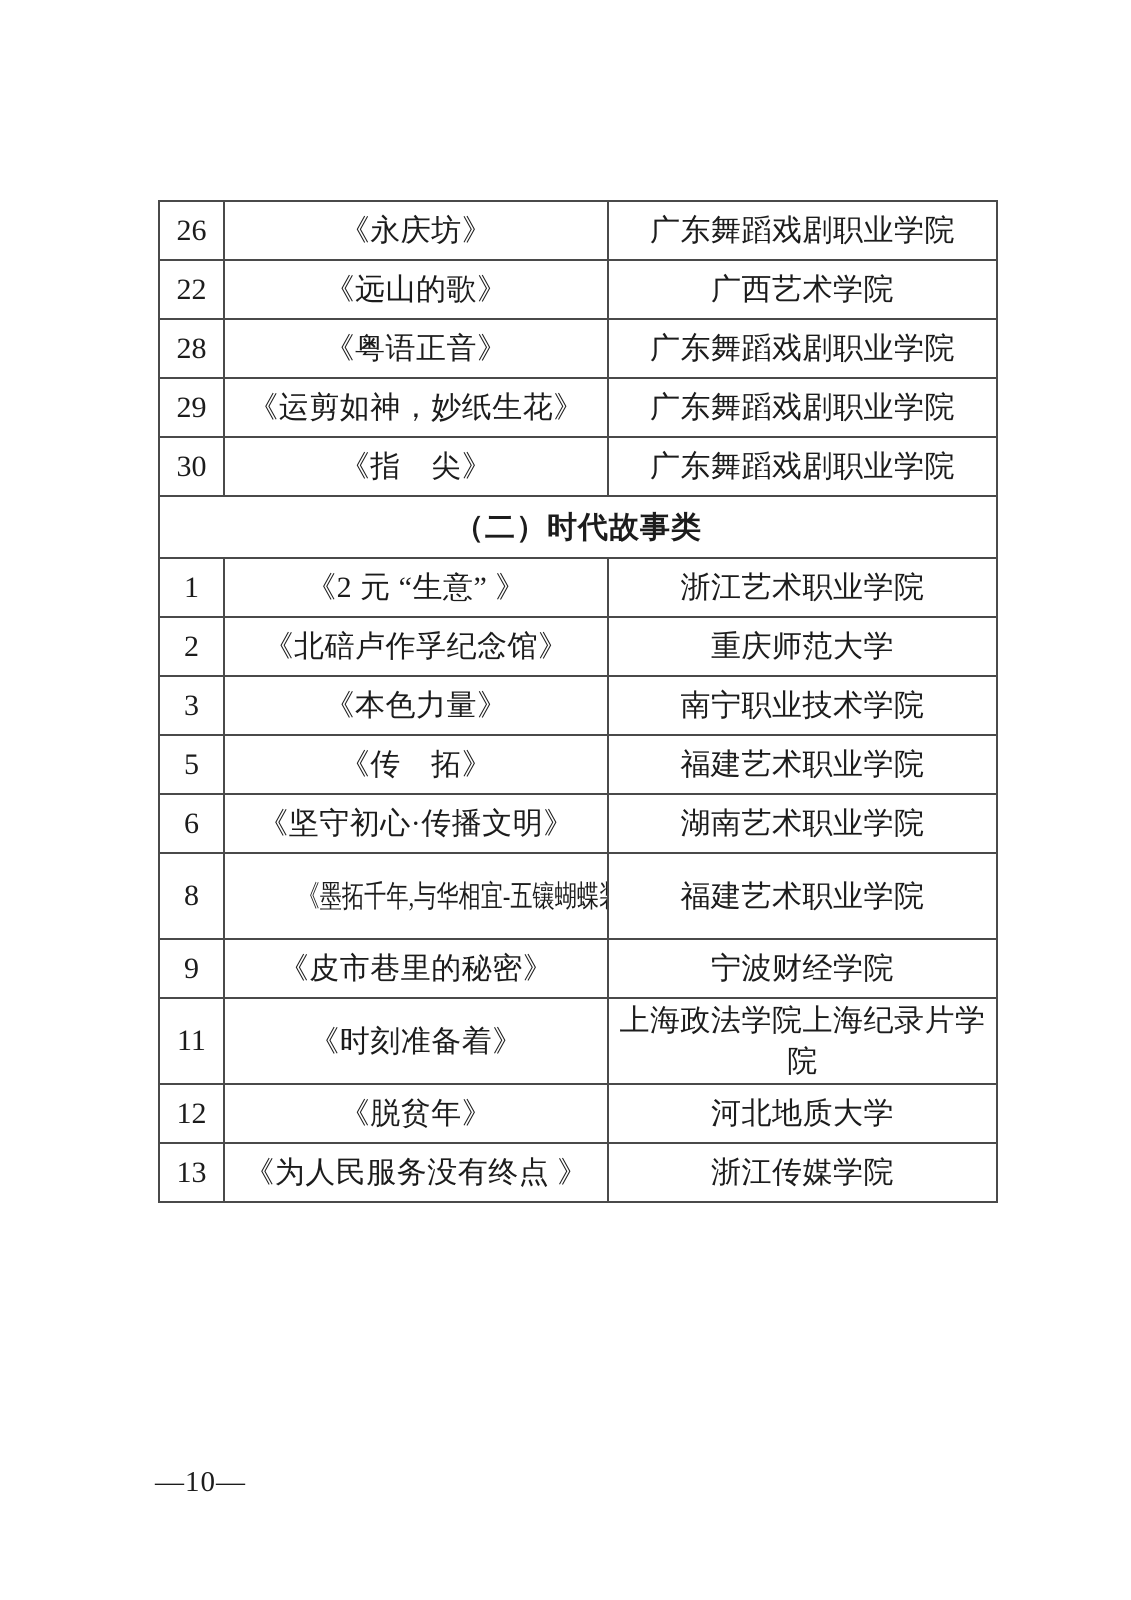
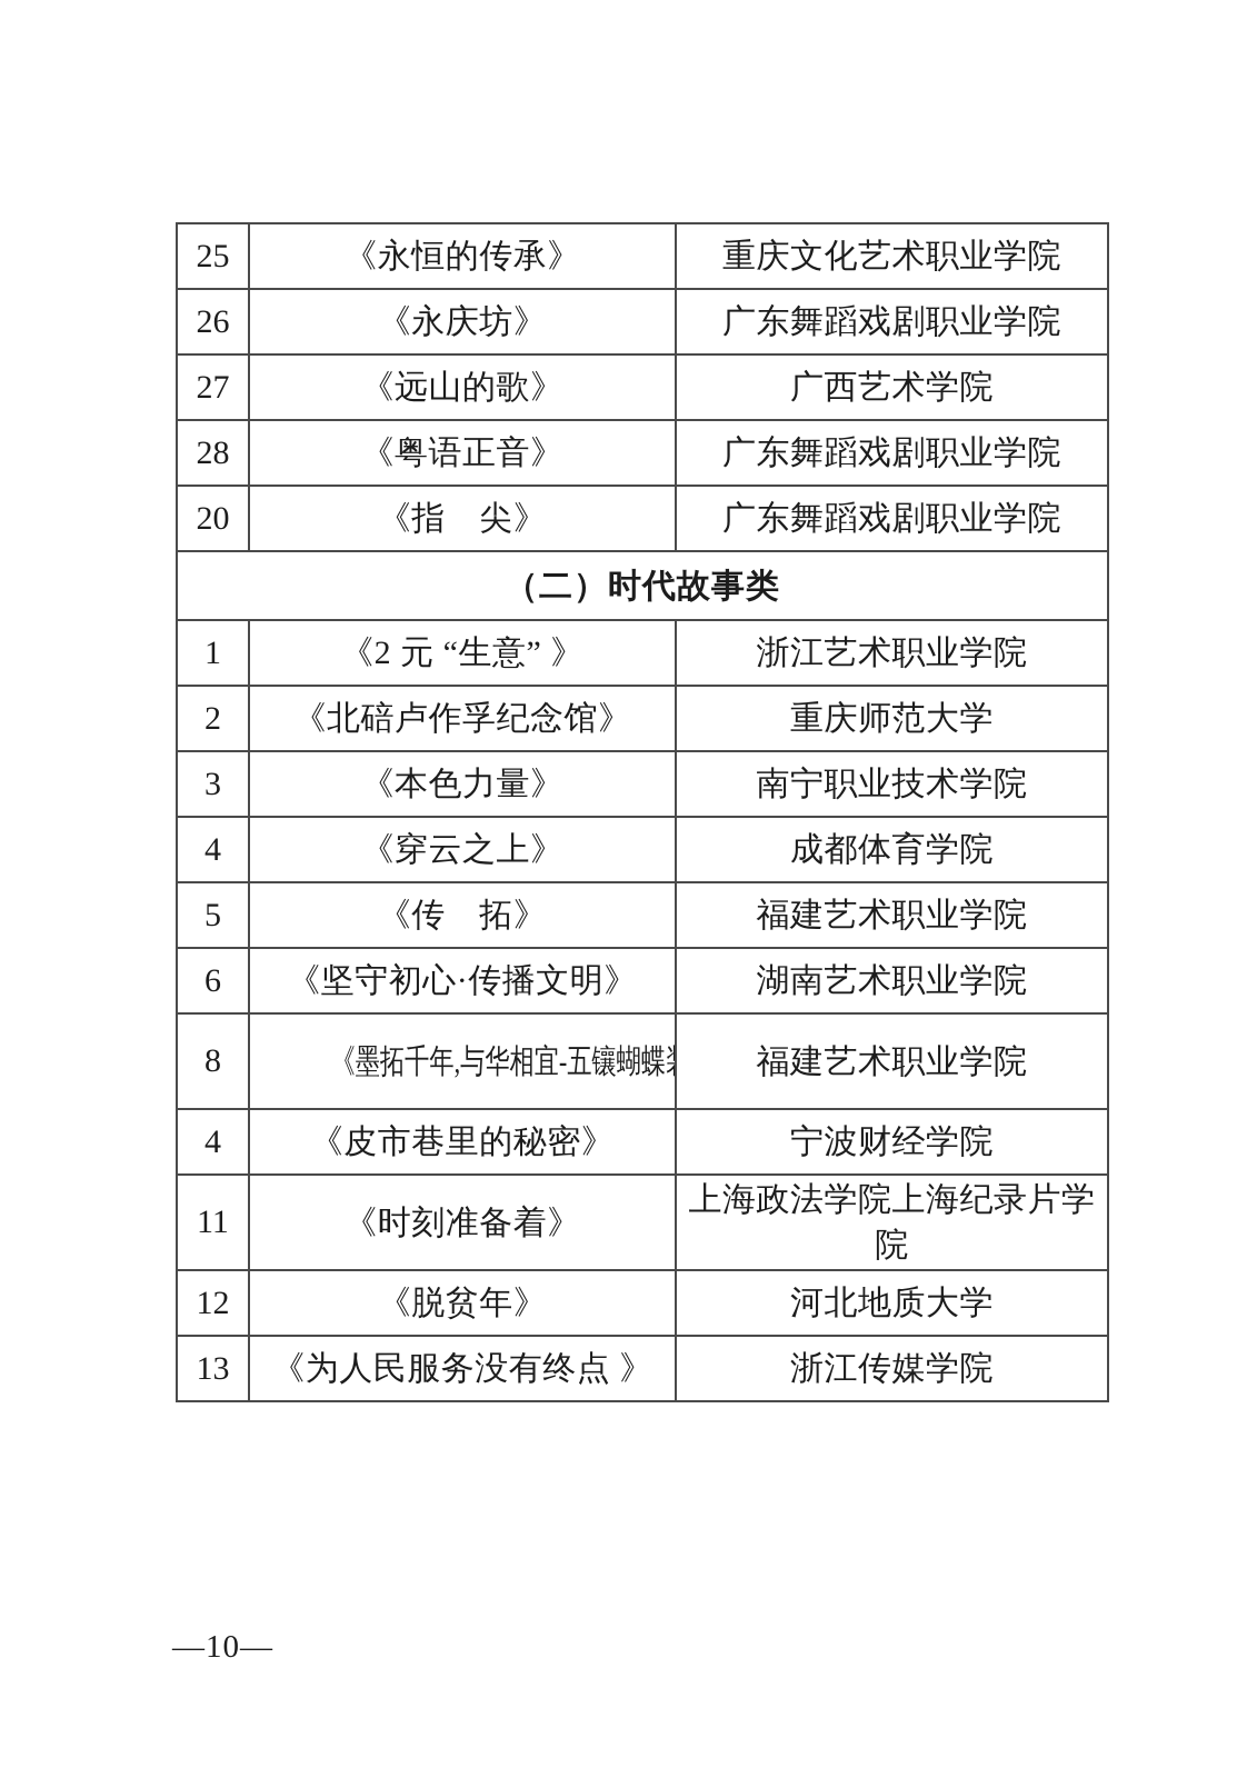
+ 25	《永恒的传承》	重庆文化艺术职业学院
  26	《永庆坊》	广东舞蹈戏剧职业学院
- 22	《远山的歌》	广西艺术学院
+ 27	《远山的歌》	广西艺术学院
  28	《粤语正音》	广东舞蹈戏剧职业学院
- 29	《运剪如神，妙纸生花》	广东舞蹈戏剧职业学院
- 30	《指 尖》	广东舞蹈戏剧职业学院
+ 20	《指 尖》	广东舞蹈戏剧职业学院
  （二）时代故事类
  1	《2 元 “生意” 》	浙江艺术职业学院
  2	《北碚卢作孚纪念馆》	重庆师范大学
  3	《本色力量》	南宁职业技术学院
+ 4	《穿云之上》	成都体育学院
  5	《传 拓》	福建艺术职业学院
  6	《坚守初心·传播文明》	湖南艺术职业学院
  8	《墨拓千年,与华相宜-五镶蝴蝶	福建艺术职业学院
- 9	《皮市巷里的秘密》	宁波财经学院
+ 4	《皮市巷里的秘密》	宁波财经学院
  11	《时刻准备着》	上海政法学院上海纪录片学院
  12	《脱贫年》	河北地质大学
  13	《为人民服务没有终点 》	浙江传媒学院
  —10—
